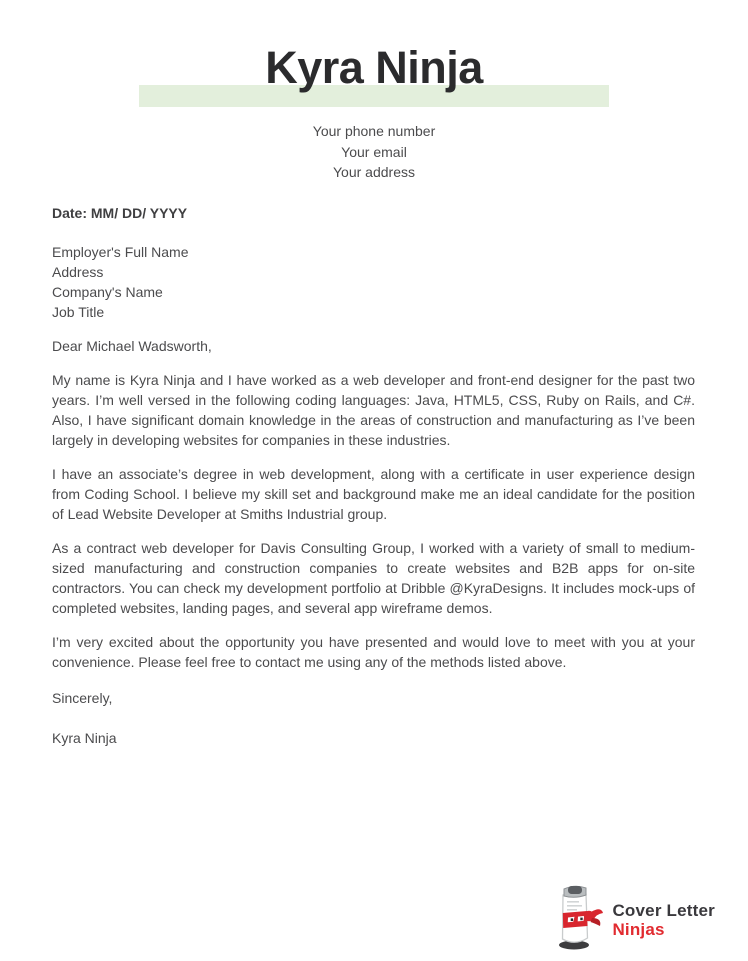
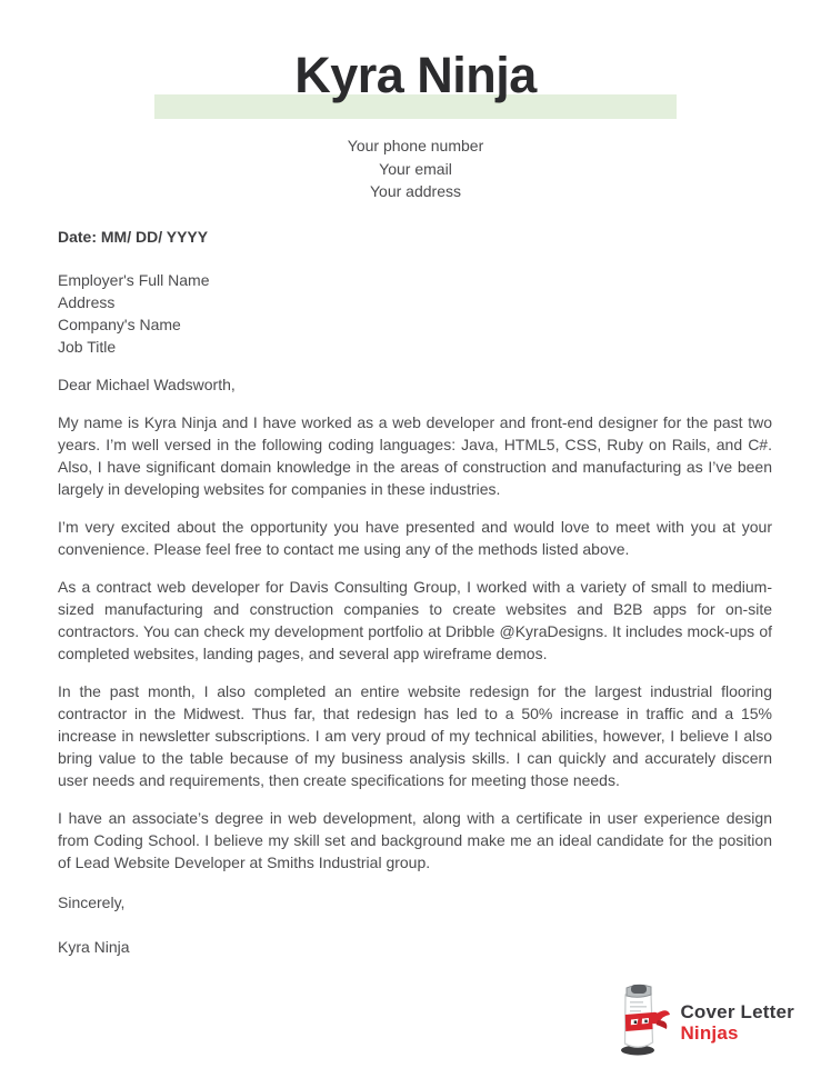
  Kyra Ninja
  Your phone number
  Your email
  Your address
  Date: MM/ DD/ YYYY
  Employer's Full Name
  Address
  Company's Name
  Job Title
  Dear Michael Wadsworth,
  My name is Kyra Ninja and I have worked as a web developer and front-end designer for the past two years. I’m well versed in the following coding languages: Java, HTML5, CSS, Ruby on Rails, and C#. Also, I have significant domain knowledge in the areas of construction and manufacturing as I’ve been largely in developing websites for companies in these industries.
- I have an associate’s degree in web development, along with a certificate in user experience design from Coding School. I believe my skill set and background make me an ideal candidate for the position of Lead Website Developer at Smiths Industrial group.
+ I’m very excited about the opportunity you have presented and would love to meet with you at your convenience. Please feel free to contact me using any of the methods listed above.
  As a contract web developer for Davis Consulting Group, I worked with a variety of small to medium-sized manufacturing and construction companies to create websites and B2B apps for on-site contractors. You can check my development portfolio at Dribble @KyraDesigns. It includes mock-ups of completed websites, landing pages, and several app wireframe demos.
+ In the past month, I also completed an entire website redesign for the largest industrial flooring contractor in the Midwest. Thus far, that redesign has led to a 50% increase in traffic and a 15% increase in newsletter subscriptions. I am very proud of my technical abilities, however, I believe I also bring value to the table because of my business analysis skills. I can quickly and accurately discern user needs and requirements, then create specifications for meeting those needs.
- I’m very excited about the opportunity you have presented and would love to meet with you at your convenience. Please feel free to contact me using any of the methods listed above.
+ I have an associate’s degree in web development, along with a certificate in user experience design from Coding School. I believe my skill set and background make me an ideal candidate for the position of Lead Website Developer at Smiths Industrial group.
  Sincerely,
  Kyra Ninja
  Cover Letter
  Ninjas
